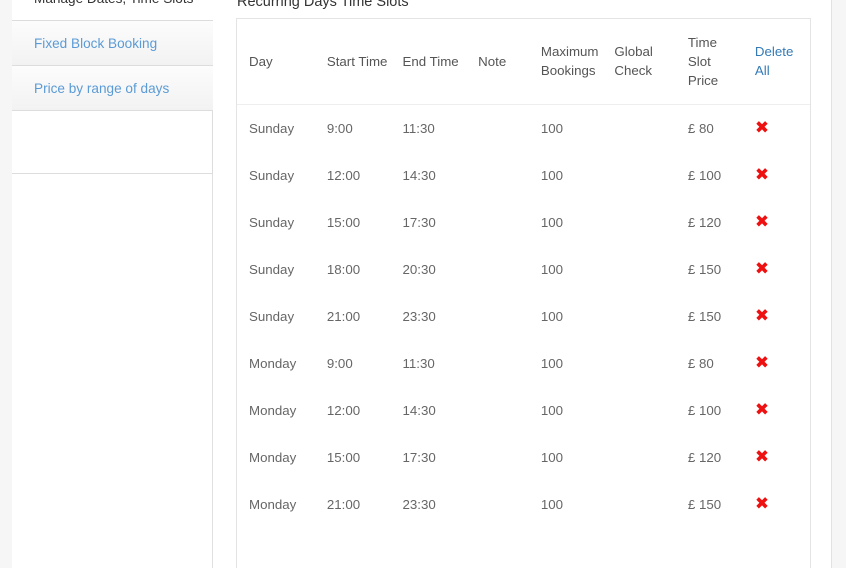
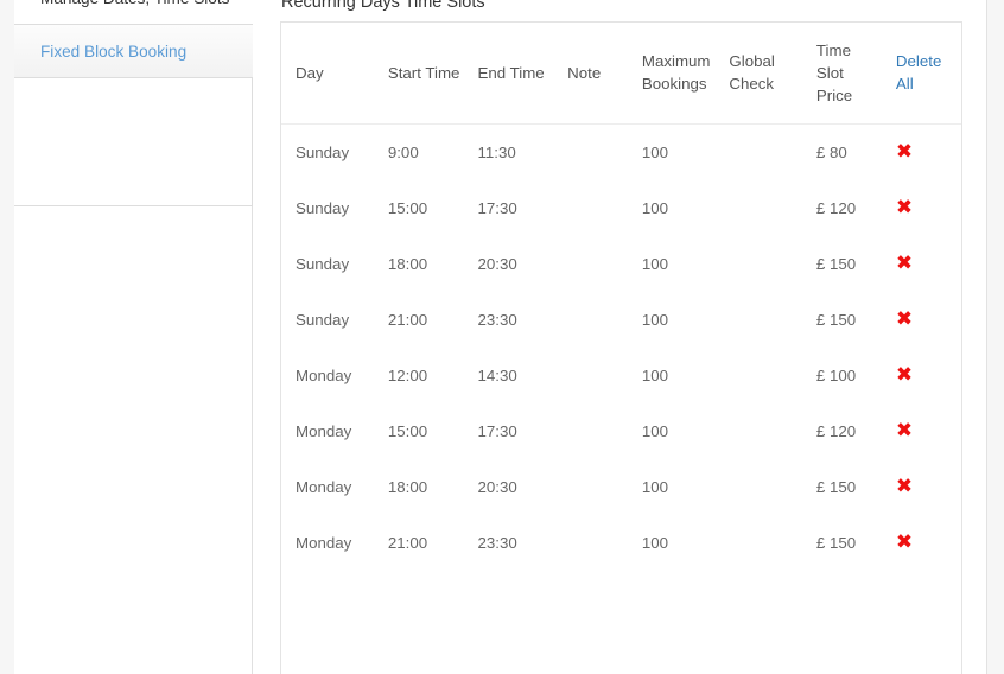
  Fixed Block Booking
- Price by range of days
  Recurring Days Time Slots
  Day	Start Time	End Time	Note	Maximum Bookings	Global Check	Time Slot Price	Delete All
  Sunday	9:00	11:30		100		£ 80	✖
- Sunday	12:00	14:30		100		£ 100	✖
  Sunday	15:00	17:30		100		£ 120	✖
  Sunday	18:00	20:30		100		£ 150	✖
  Sunday	21:00	23:30		100		£ 150	✖
- Monday	9:00	11:30		100		£ 80	✖
  Monday	12:00	14:30		100		£ 100	✖
  Monday	15:00	17:30		100		£ 120	✖
+ Monday	18:00	20:30		100		£ 150	✖
  Monday	21:00	23:30		100		£ 150	✖
